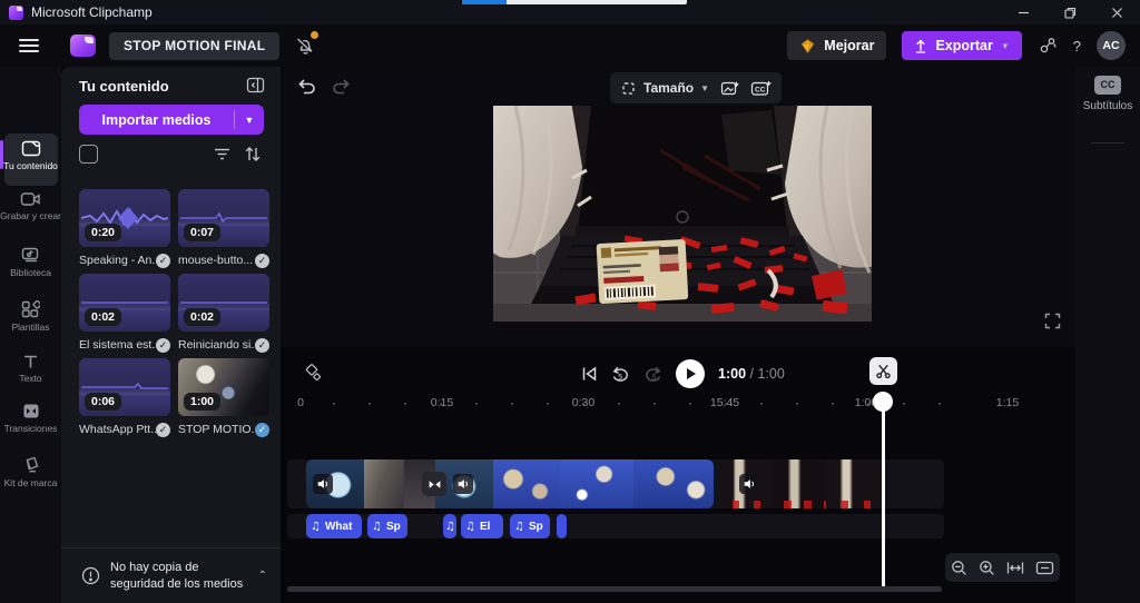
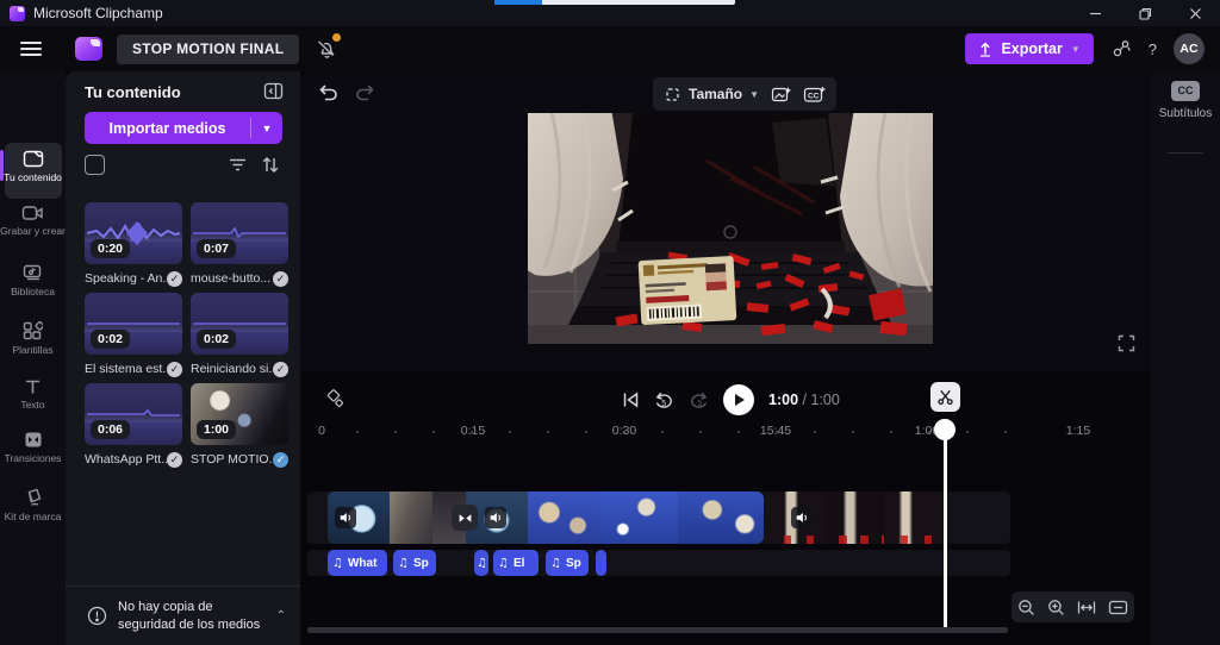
  Microsoft Clipchamp
  STOP MOTION FINAL
- Mejorar
  Exportar
  ▼
  ?
  AC
  Tu contenido
  Grabar y crear
  Biblioteca
  Plantillas
  Texto
  Transiciones
  Kit de marca
  Tu contenido
  Importar medios
  ▼
  0:20
  Speaking - An.
  ✓
  0:07
  mouse-butto...
  ✓
  0:02
  El sistema est.
  ✓
  0:02
  Reiniciando si.
  ✓
  0:06
  WhatsApp Ptt.
  ✓
  1:00
  STOP MOTIO.
  ✓
  No hay copia de seguridad de los medios
  ⌃
  Tamaño
  ▼
  1:00 / 1:00
  0
  0:15
  0:30
  15:45
  1:0
  1:15
  ♫
  What
  ♫
  Sp
  ♫
  ♫
  El
  ♫
  Sp
  CC
  Subtítulos
